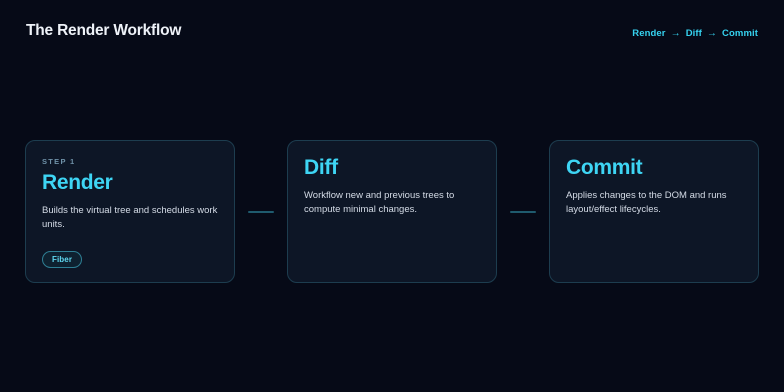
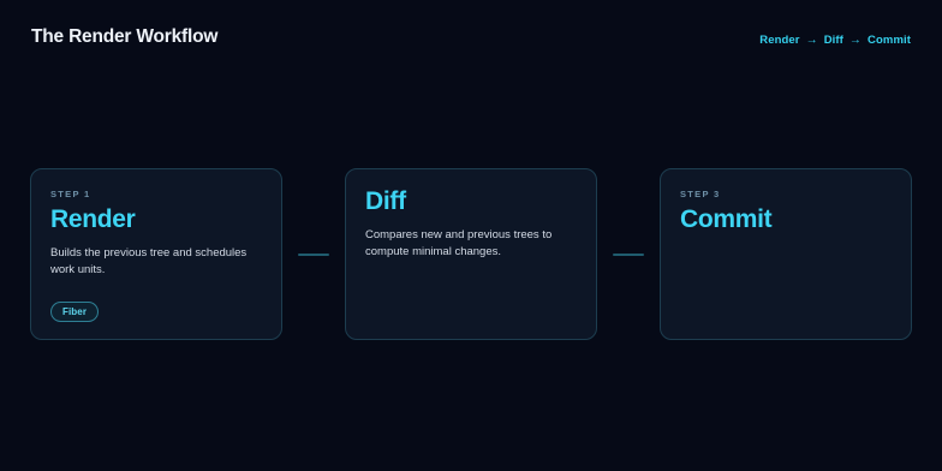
  The Render Workflow
  Render
  →
  Diff
  →
  Commit
  STEP 1
  Render
- Builds the virtual tree and schedules work units.
+ Builds the previous tree and schedules work units.
  Fiber
  Diff
- Workflow new and previous trees to compute minimal changes.
+ Compares new and previous trees to compute minimal changes.
+ STEP 3
  Commit
- Applies changes to the DOM and runs layout/effect lifecycles.
